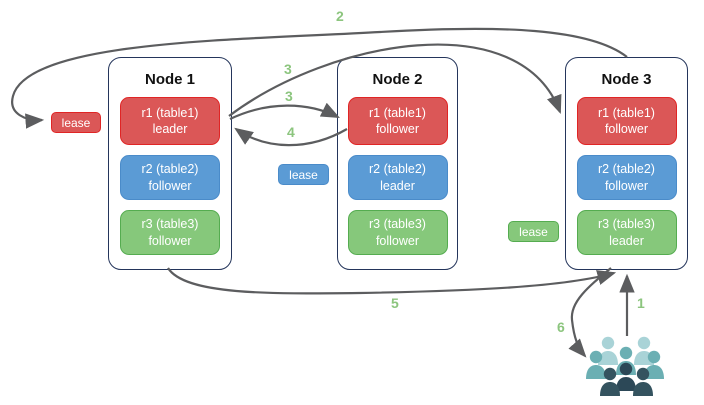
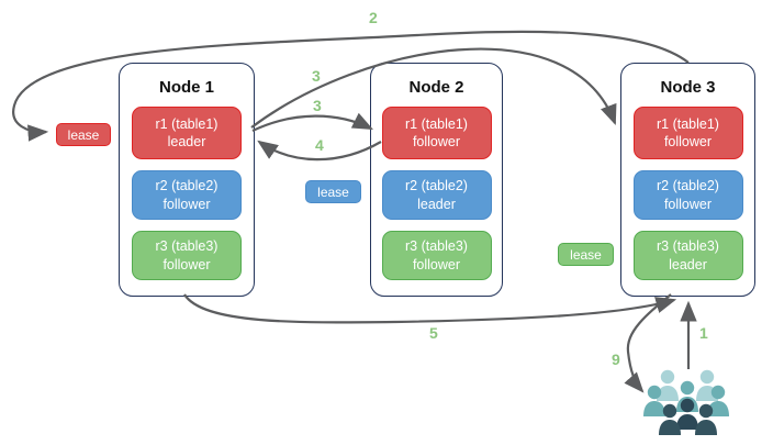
  Node 1
  r1 (table1)
  leader
  r2 (table2)
  follower
  r3 (table3)
  follower
  Node 2
  r1 (table1)
  follower
  r2 (table2)
  leader
  r3 (table3)
  follower
  Node 3
  r1 (table1)
  follower
  r2 (table2)
  follower
  r3 (table3)
  leader
  lease
  lease
  lease
  1
  2
  3
  3
  4
  5
- 6
+ 9
